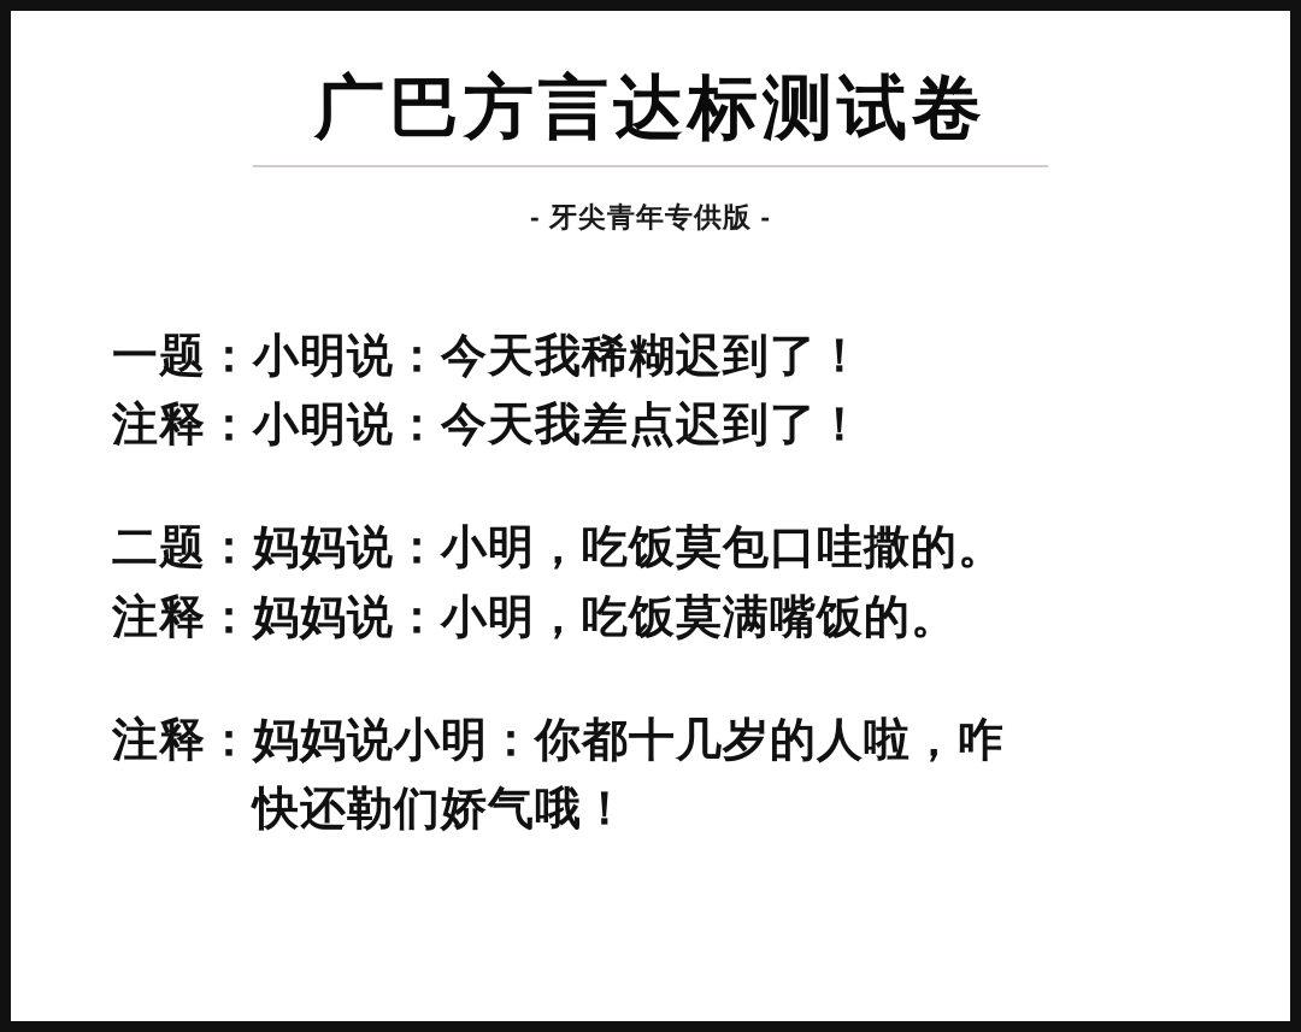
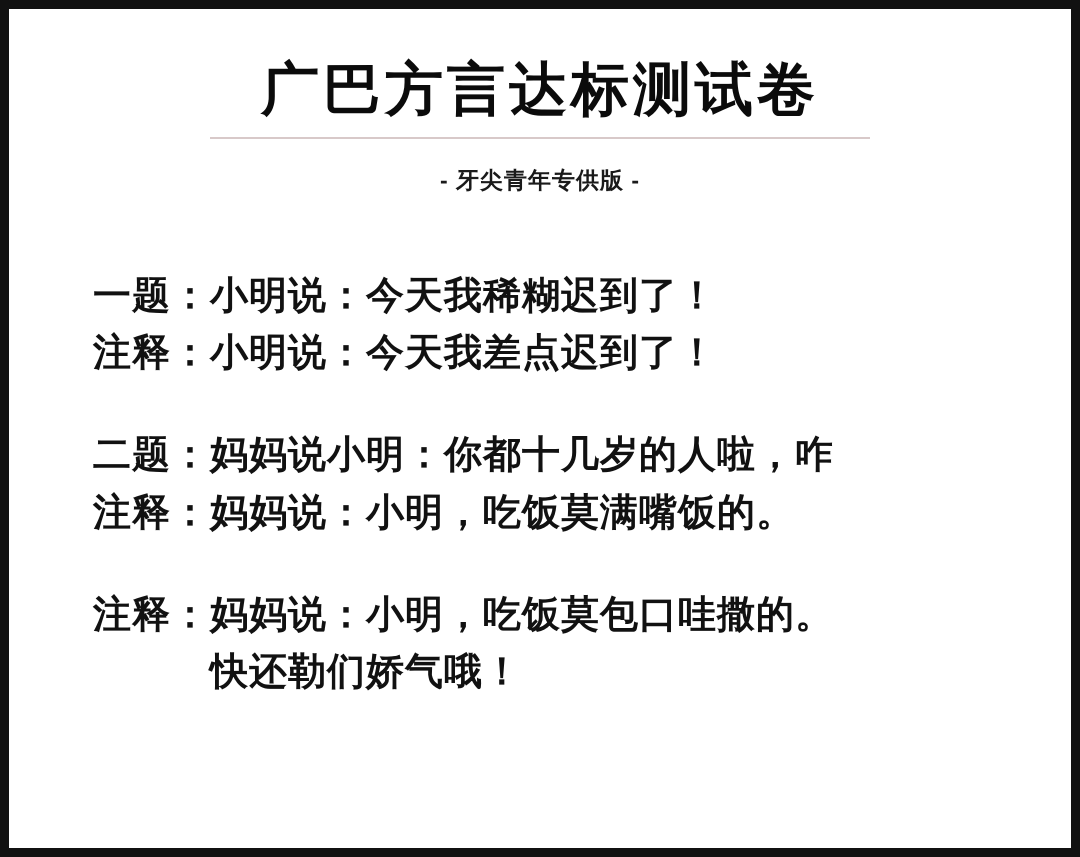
  广巴方言达标测试卷
  - 牙尖青年专供版 -
  一题：
  小明说：今天我稀糊迟到了！
  注释：
  小明说：今天我差点迟到了！
  二题：
- 妈妈说：小明，吃饭莫包口哇撒的。
+ 妈妈说小明：你都十几岁的人啦，咋
  注释：
  妈妈说：小明，吃饭莫满嘴饭的。
  注释：
- 妈妈说小明：你都十几岁的人啦，咋
+ 妈妈说：小明，吃饭莫包口哇撒的。
  快还勒们娇气哦！
